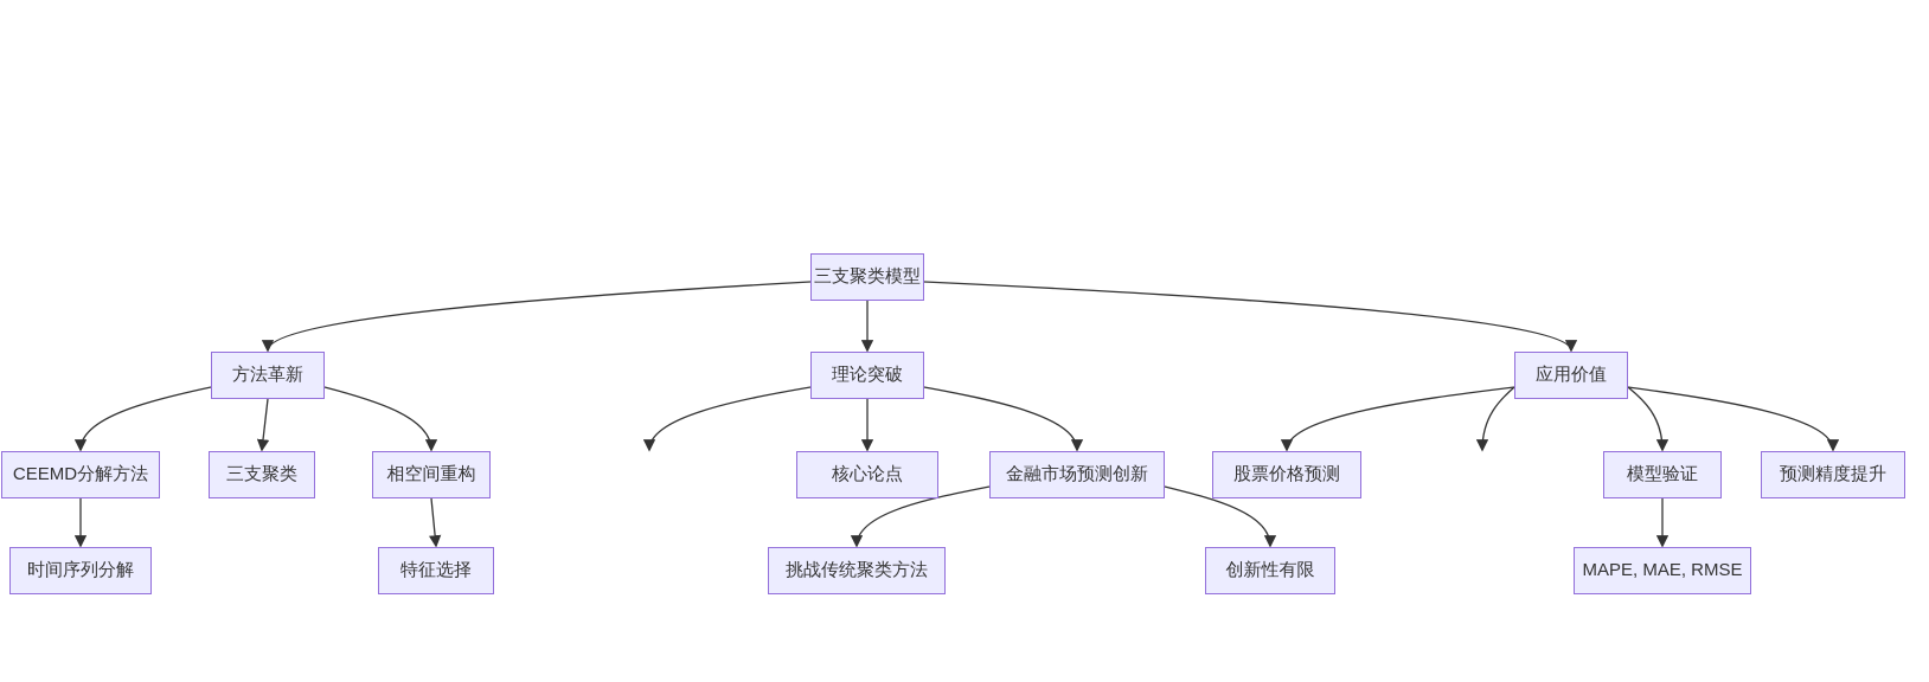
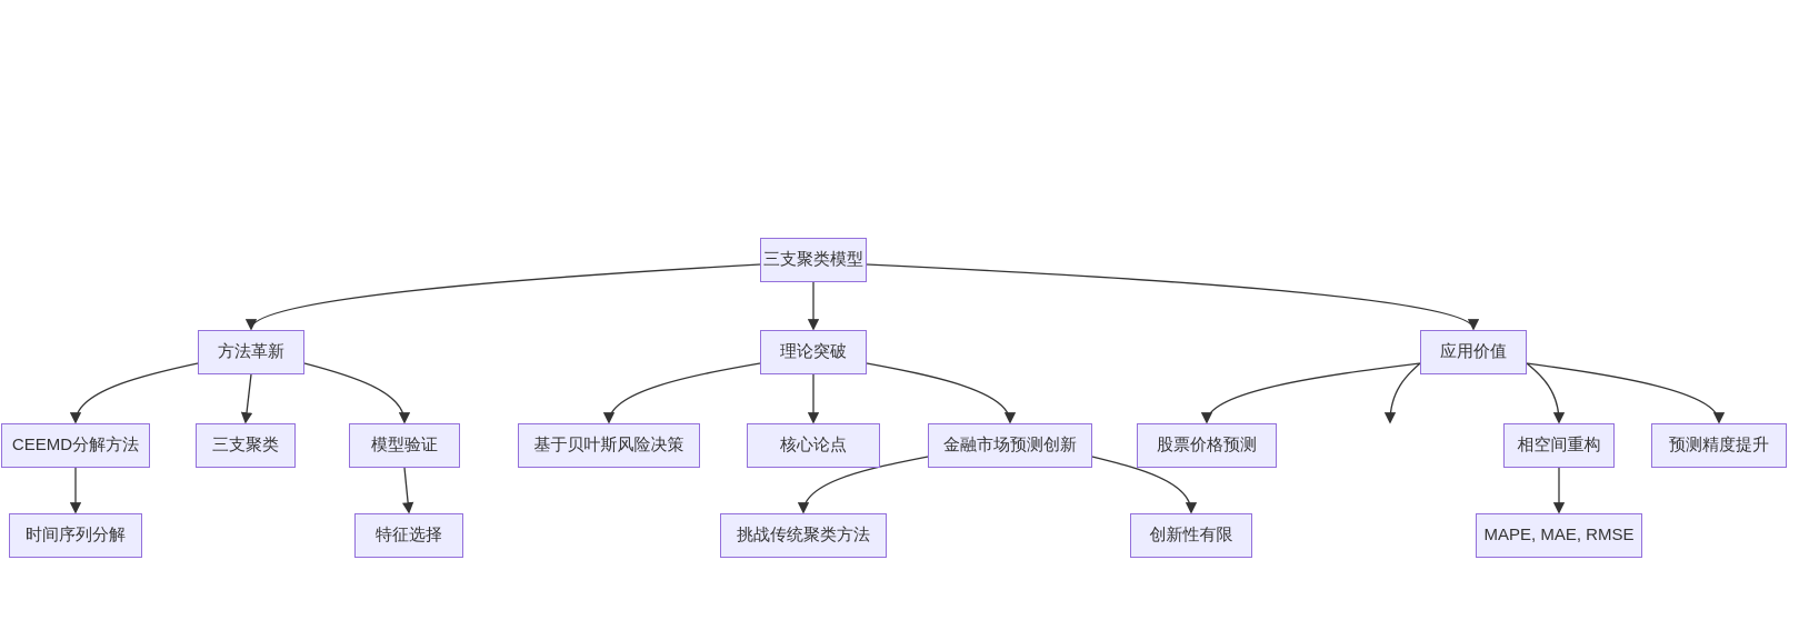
  三支聚类模型
  方法革新
  理论突破
  应用价值
  CEEMD分解方法
  三支聚类
- 相空间重构
+ 模型验证
+ 基于贝叶斯风险决策
  核心论点
  金融市场预测创新
  股票价格预测
- 模型验证
+ 相空间重构
  预测精度提升
  时间序列分解
  特征选择
  挑战传统聚类方法
  创新性有限
  MAPE, MAE, RMSE
